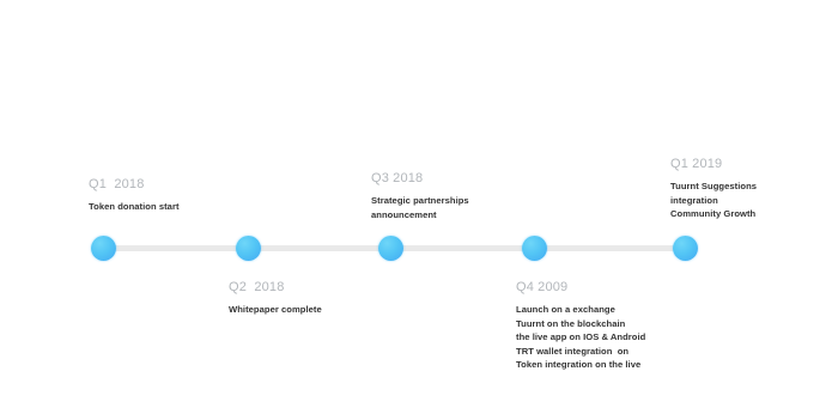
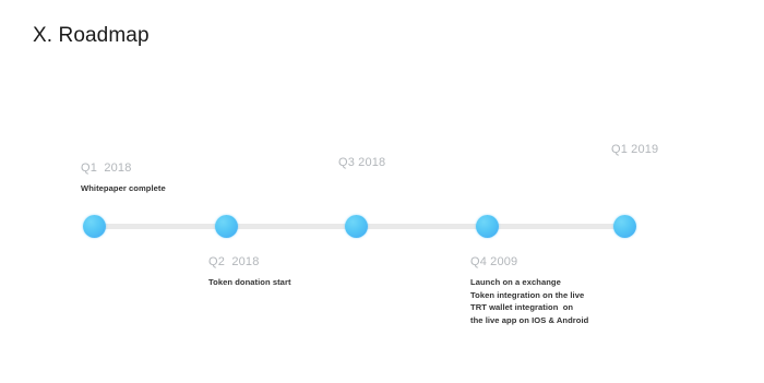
+ X. Roadmap
  Q1 2018
- Token donation start
+ Whitepaper complete
  Q2 2018
- Whitepaper complete
+ Token donation start
  Q3 2018
- Strategic partnerships
- announcement
  Q4 2009
  Launch on a exchange
- Tuurnt on the blockchain
- the live app on IOS & Android
+ Token integration on the live
  TRT wallet integration on
- Token integration on the live
+ the live app on IOS & Android
  Q1 2019
- Tuurnt Suggestions
- integration
- Community Growth
